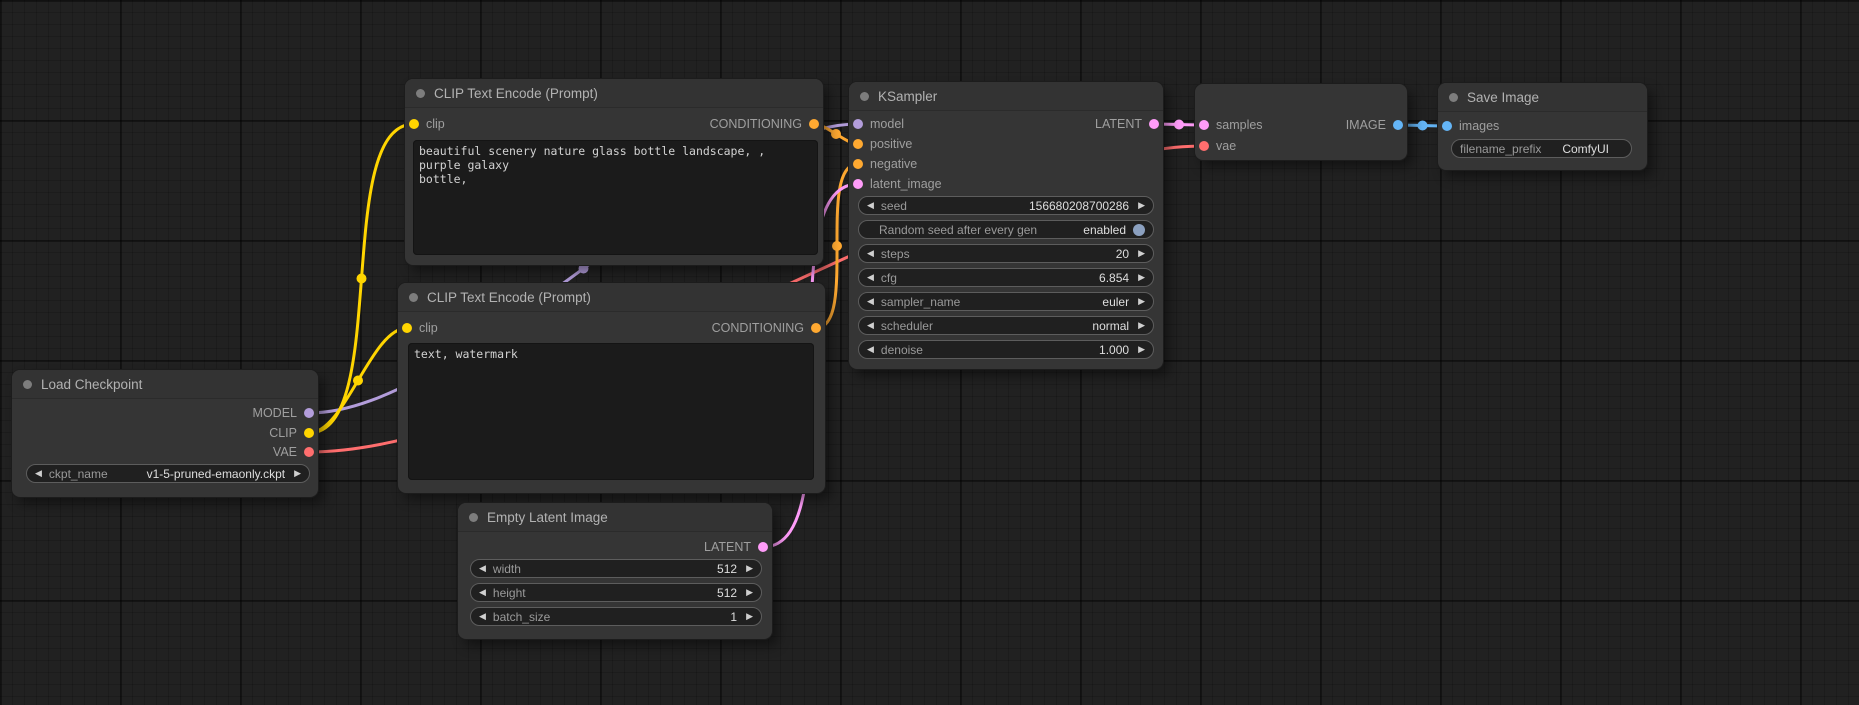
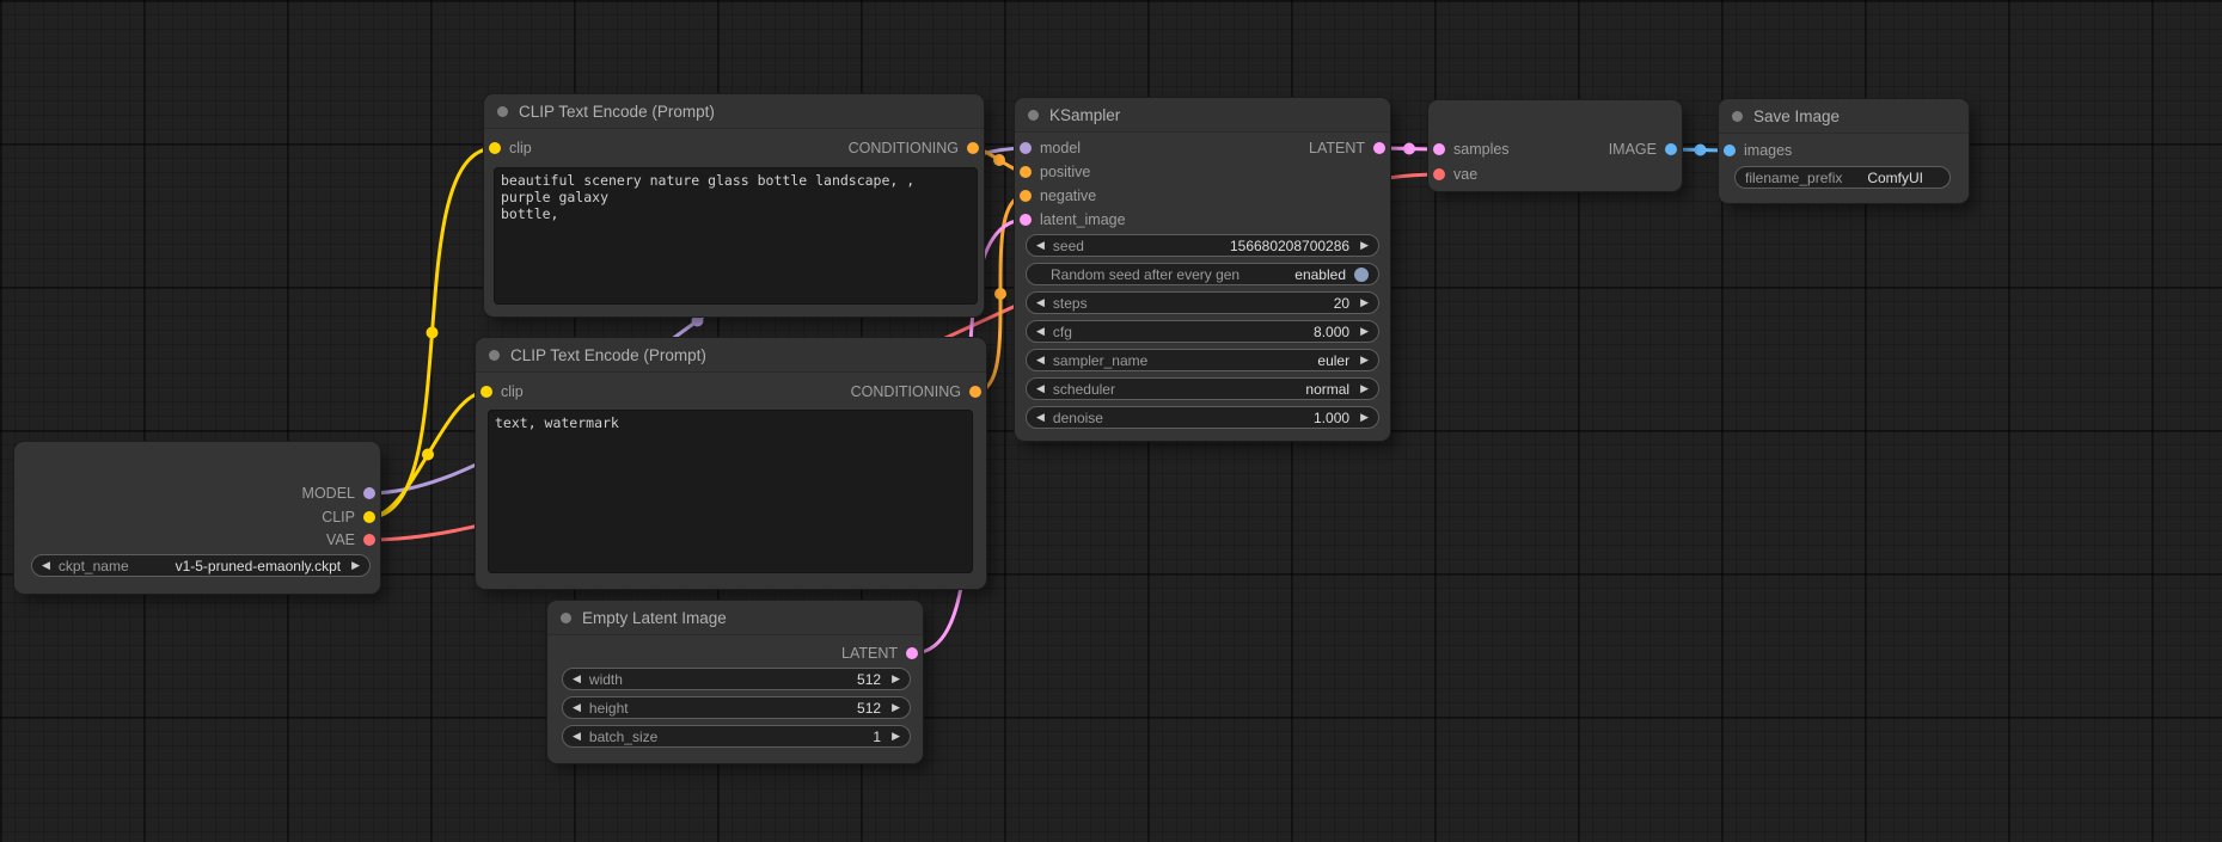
- Load Checkpoint
  MODEL
  CLIP
  VAE
  ◀
  ckpt_name
  v1-5-pruned-emaonly.ckpt
  ▶
  CLIP Text Encode (Prompt)
  clip
  CONDITIONING
  beautiful scenery nature glass bottle landscape, , purple galaxy
  bottle,
  CLIP Text Encode (Prompt)
  clip
  CONDITIONING
  text, watermark
  Empty Latent Image
  LATENT
  ◀
  width
  512
  ▶
  ◀
  height
  512
  ▶
  ◀
  batch_size
  1
  ▶
  KSampler
  model
  positive
  negative
  latent_image
  LATENT
  ◀
  seed
  156680208700286
  ▶
  Random seed after every gen
  enabled
  ◀
  steps
  20
  ▶
  ◀
  cfg
- 6.854
+ 8.000
  ▶
  ◀
  sampler_name
  euler
  ▶
  ◀
  scheduler
  normal
  ▶
  ◀
  denoise
  1.000
  ▶
  samples
  vae
  IMAGE
  Save Image
  images
  filename_prefix
  ComfyUI
